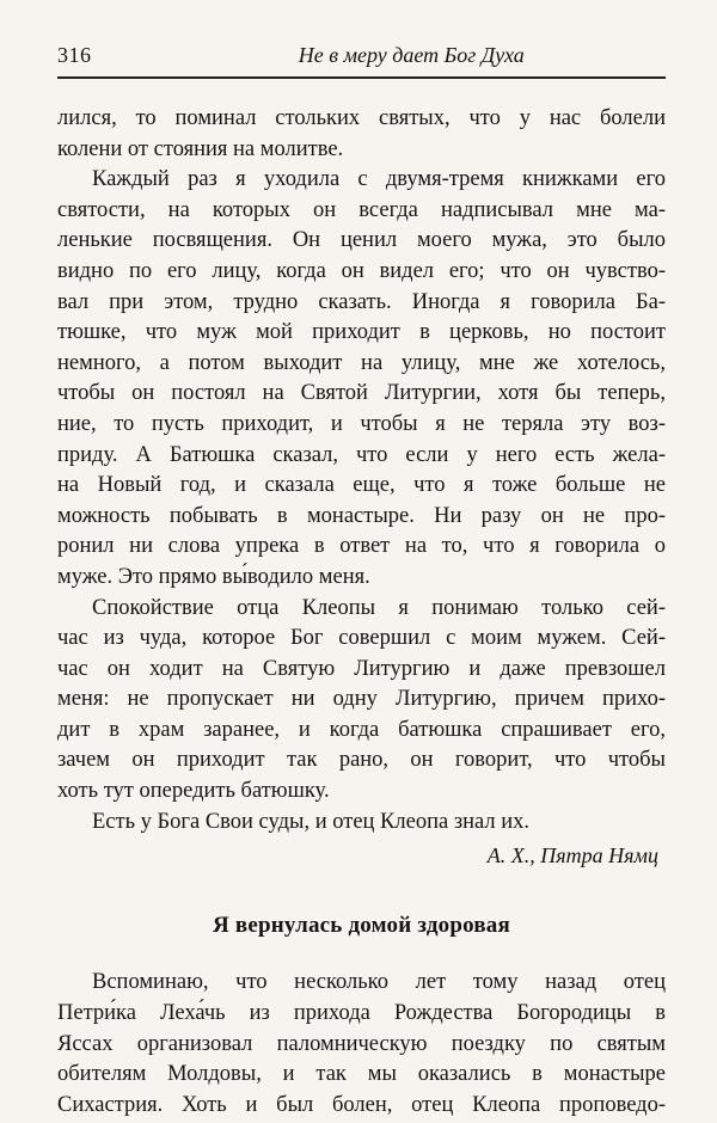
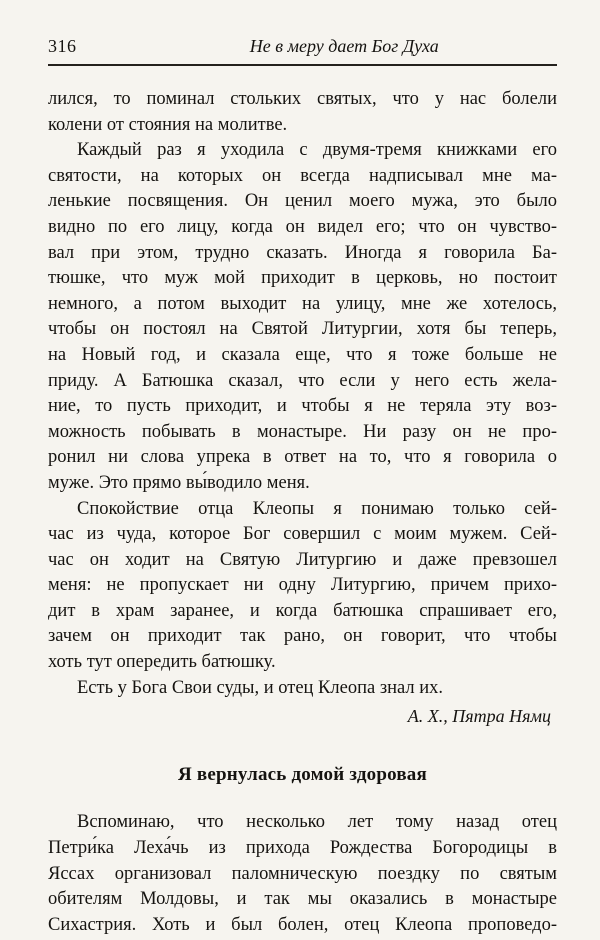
  316
  Не в меру дает Бог Духа
  лился, то поминал стольких святых, что у нас болели
  колени от стояния на молитве.
  Каждый раз я уходила с двумя-тремя книжками его
  святости, на которых он всегда надписывал мне ма-
  ленькие посвящения. Он ценил моего мужа, это было
  видно по его лицу, когда он видел его; что он чувство-
  вал при этом, трудно сказать. Иногда я говорила Ба-
  тюшке, что муж мой приходит в церковь, но постоит
  немного, а потом выходит на улицу, мне же хотелось,
  чтобы он постоял на Святой Литургии, хотя бы теперь,
- ние, то пусть приходит, и чтобы я не теряла эту воз-
+ на Новый год, и сказала еще, что я тоже больше не
  приду. А Батюшка сказал, что если у него есть жела-
- на Новый год, и сказала еще, что я тоже больше не
+ ние, то пусть приходит, и чтобы я не теряла эту воз-
  можность побывать в монастыре. Ни разу он не про-
  ронил ни слова упрека в ответ на то, что я говорила о
  муже. Это прямо вы́водило меня.
  Спокойствие отца Клеопы я понимаю только сей-
  час из чуда, которое Бог совершил с моим мужем. Сей-
  час он ходит на Святую Литургию и даже превзошел
  меня: не пропускает ни одну Литургию, причем прихо-
  дит в храм заранее, и когда батюшка спрашивает его,
  зачем он приходит так рано, он говорит, что чтобы
  хоть тут опередить батюшку.
  Есть у Бога Свои суды, и отец Клеопа знал их.
  А. Х., Пятра Нямц
  Я вернулась домой здоровая
  Вспоминаю, что несколько лет тому назад отец
  Петри́ка Леха́чь из прихода Рождества Богородицы в
  Яссах организовал паломническую поездку по святым
  обителям Молдовы, и так мы оказались в монастыре
  Сихастрия. Хоть и был болен, отец Клеопа проповедо-
